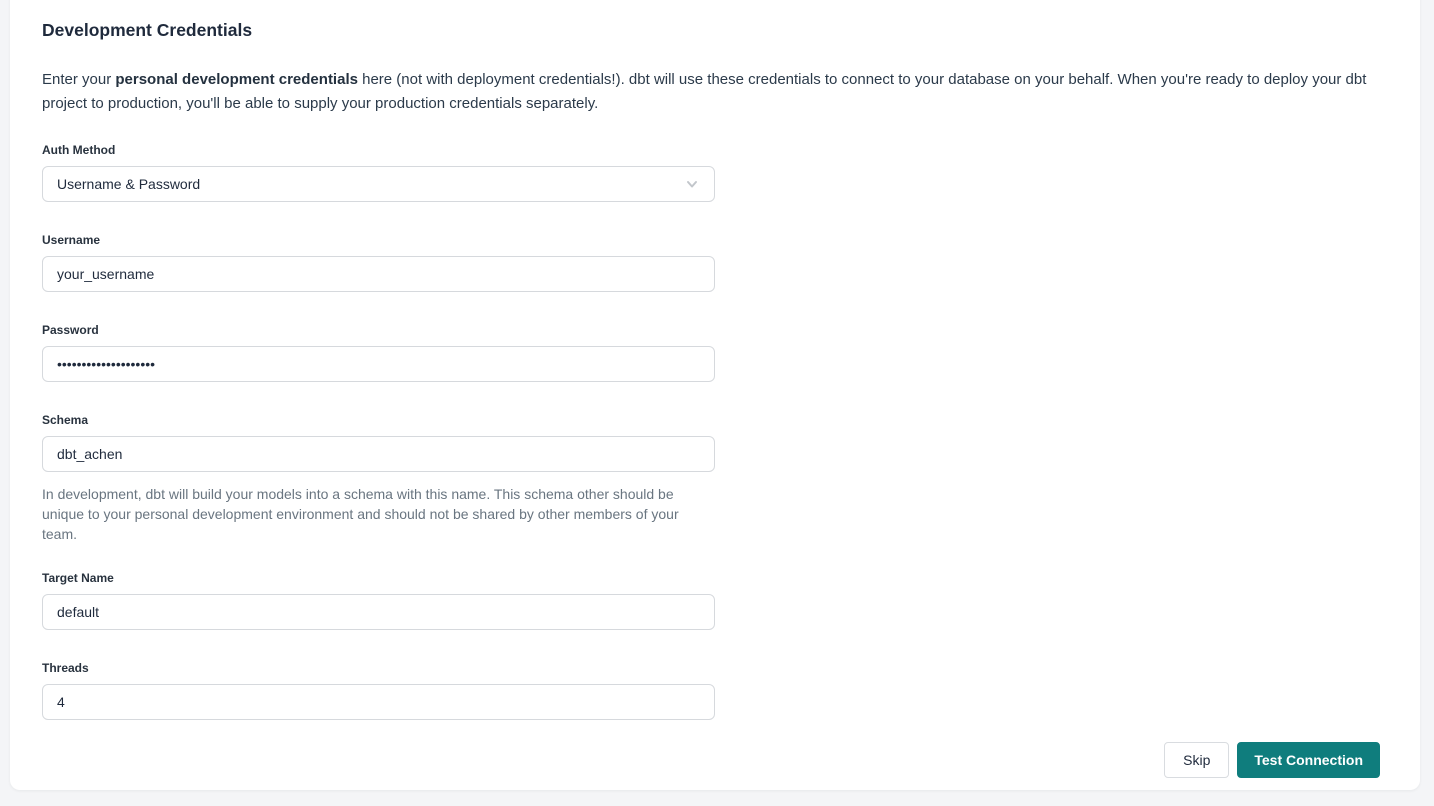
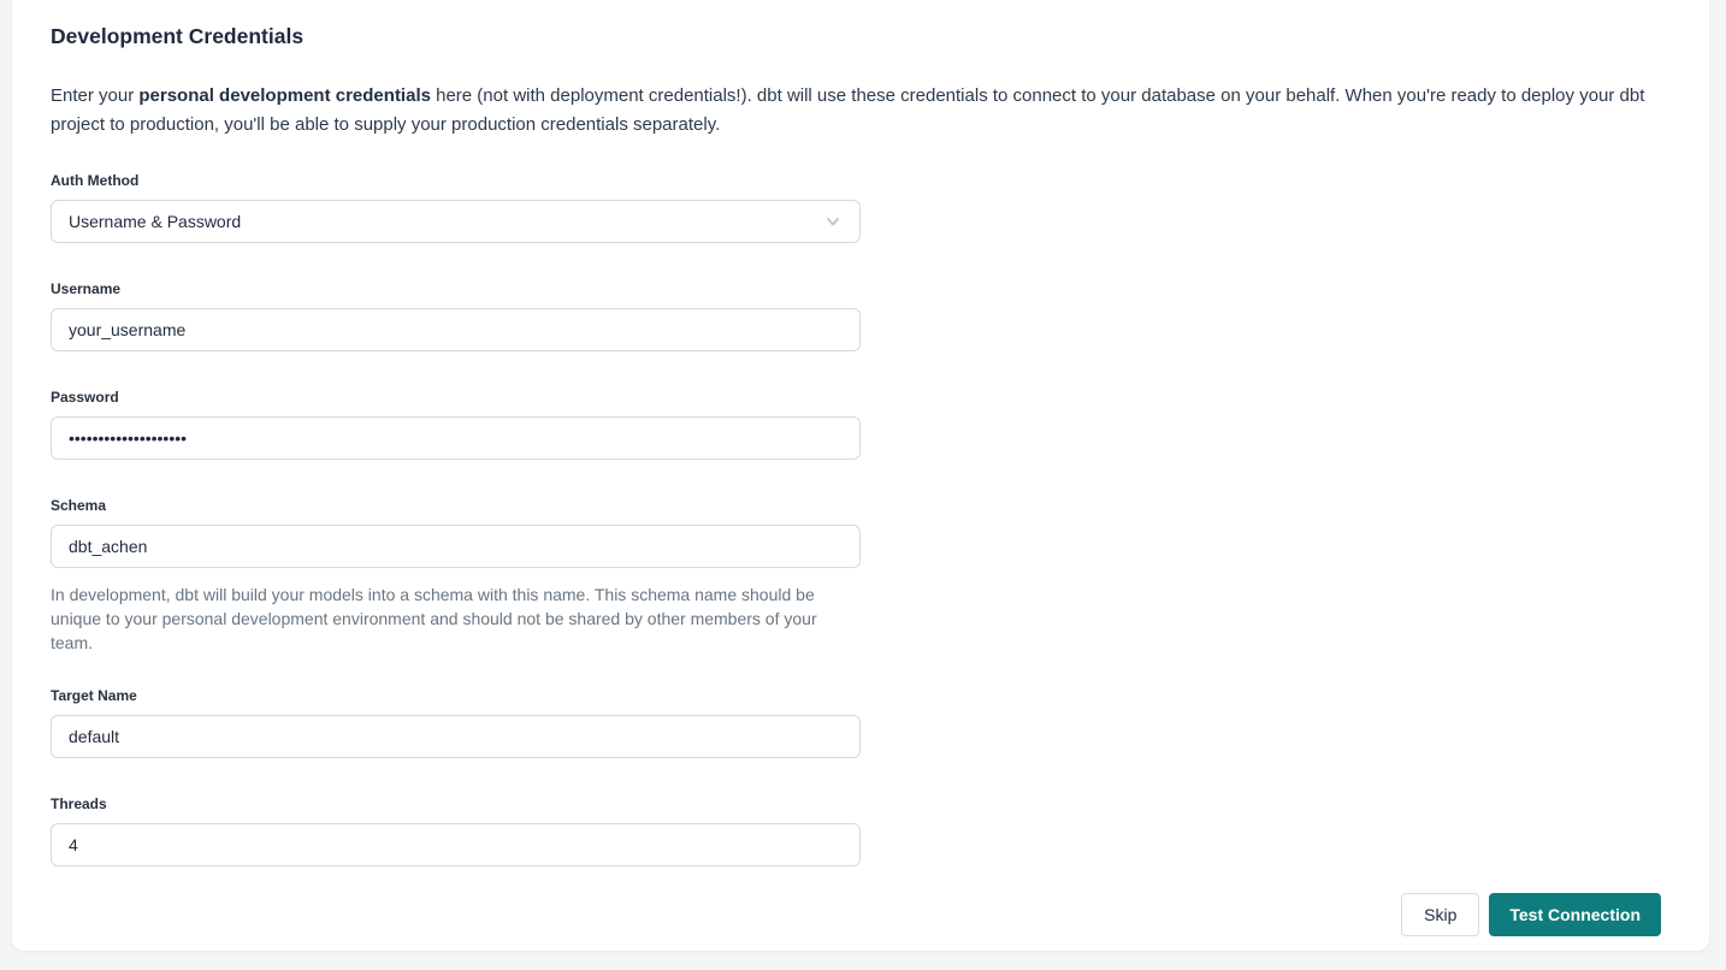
  Development Credentials
  Enter your personal development credentials here (not with deployment credentials!). dbt will use these credentials to connect to your database on your behalf. When you're ready to deploy your dbt project to production, you'll be able to supply your production credentials separately.
  Auth Method
  Username & Password
  Username
  your_username
  Password
  ••••••••••••••••••••
  Schema
  dbt_achen
- In development, dbt will build your models into a schema with this name. This schema other should be unique to your personal development environment and should not be shared by other members of your team.
+ In development, dbt will build your models into a schema with this name. This schema name should be unique to your personal development environment and should not be shared by other members of your team.
  Target Name
  default
  Threads
  4
  Skip
  Test Connection
